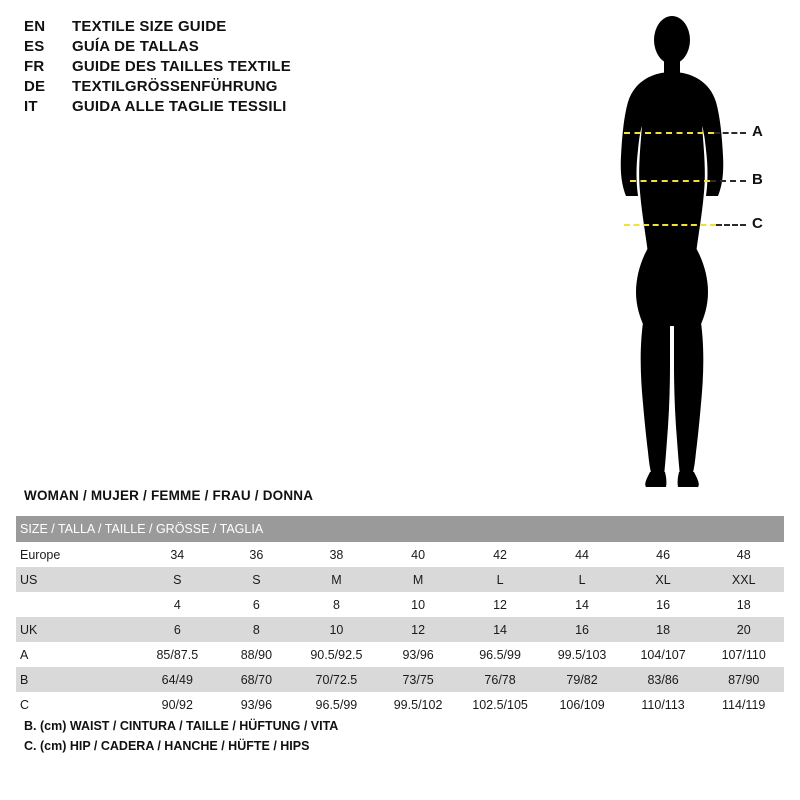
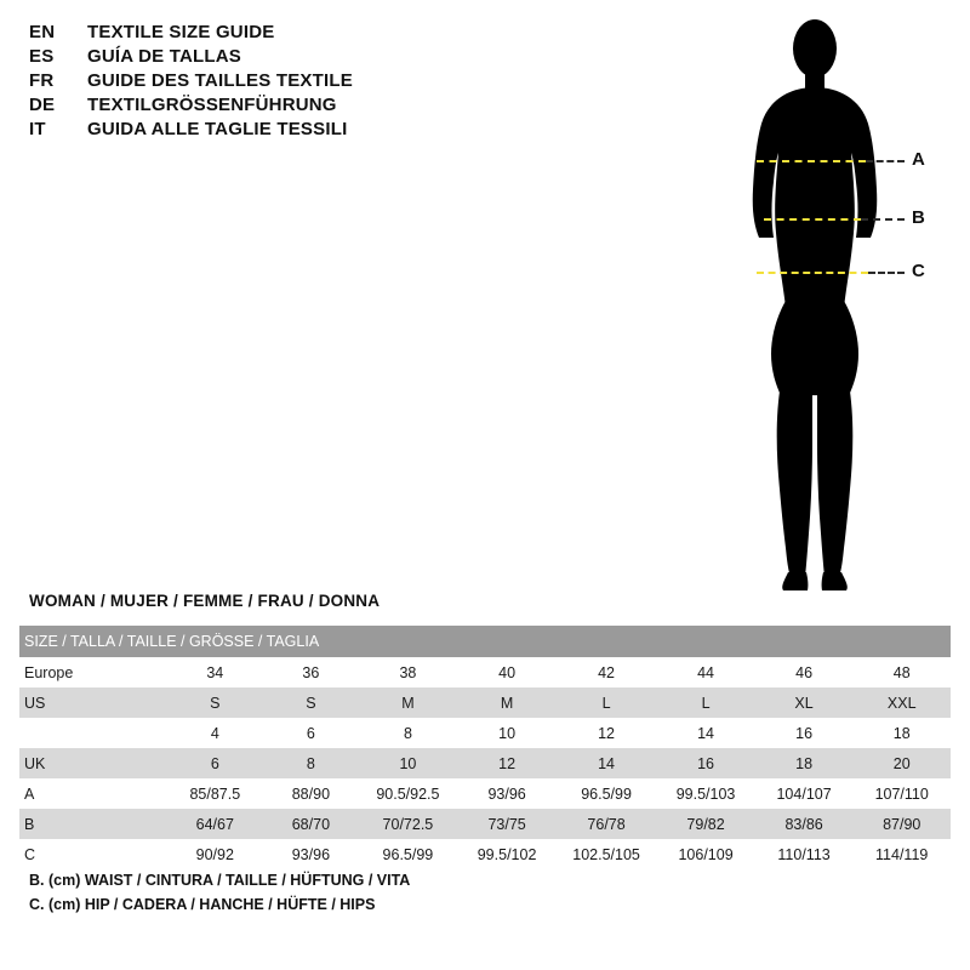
  EN
  TEXTILE SIZE GUIDE
  ES
  GUÍA DE TALLAS
  FR
  GUIDE DES TAILLES TEXTILE
  DE
  TEXTILGRÖSSENFÜHRUNG
  IT
  GUIDA ALLE TAGLIE TESSILI
  A
  B
  C
  WOMAN / MUJER / FEMME / FRAU / DONNA
  SIZE / TALLA / TAILLE / GRÖSSE / TAGLIA
  Europe	34	36	38	40	42	44	46	48
  US	S	S	M	M	L	L	XL	XXL
  	4	6	8	10	12	14	16	18
  UK	6	8	10	12	14	16	18	20
  A	85/87.5	88/90	90.5/92.5	93/96	96.5/99	99.5/103	104/107	107/110
- B	64/49	68/70	70/72.5	73/75	76/78	79/82	83/86	87/90
+ B	64/67	68/70	70/72.5	73/75	76/78	79/82	83/86	87/90
  C	90/92	93/96	96.5/99	99.5/102	102.5/105	106/109	110/113	114/119
  B. (cm) WAIST / CINTURA / TAILLE / HÜFTUNG / VITA
  C. (cm) HIP / CADERA / HANCHE / HÜFTE / HIPS
